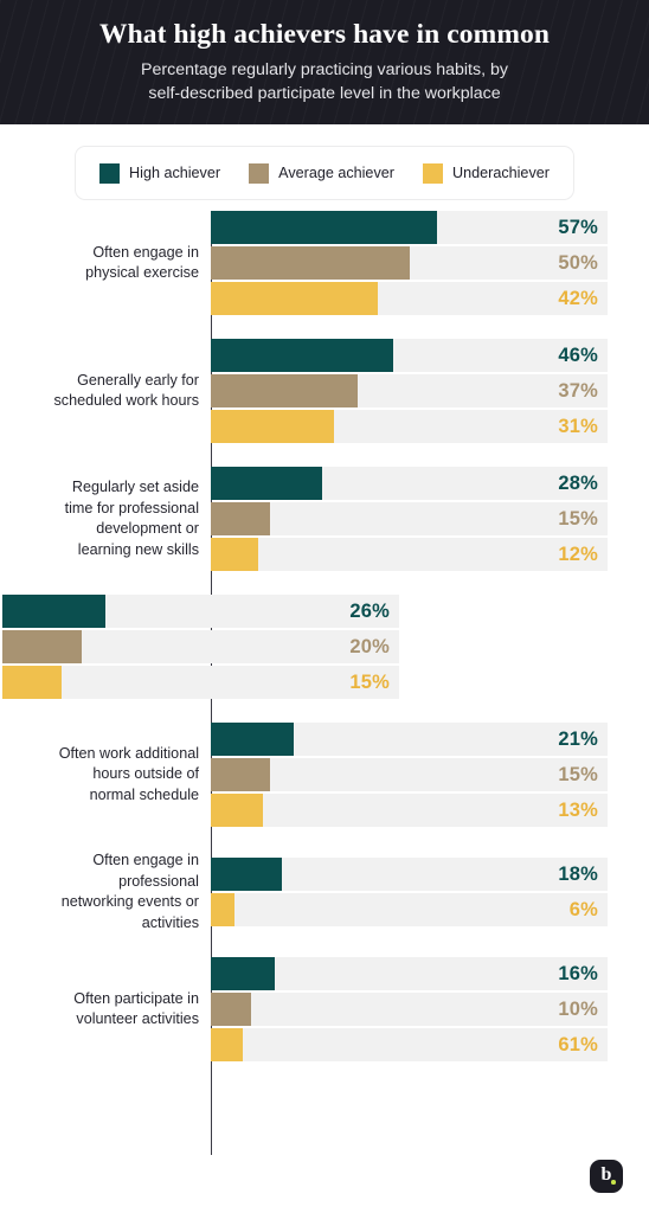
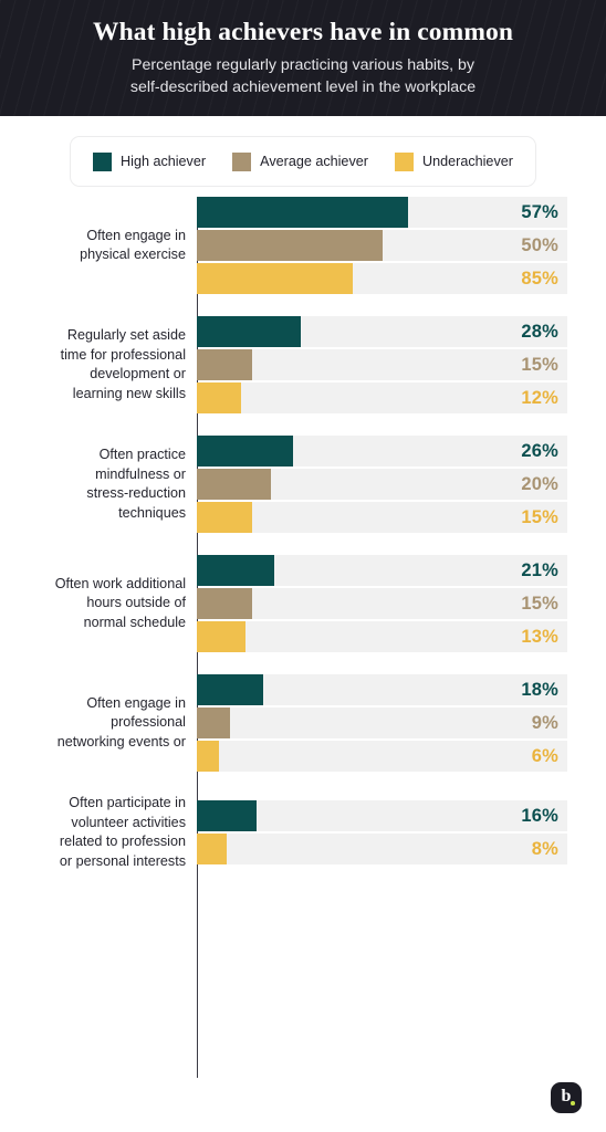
  What high achievers have in common
  Percentage regularly practicing various habits, by
- self-described participate level in the workplace
+ self-described achievement level in the workplace
  High achiever
  Average achiever
  Underachiever
  Often engage in
  physical exercise
  57%
  50%
- 42%
+ 85%
- Generally early for
- scheduled work hours
- 46%
- 37%
- 31%
  Regularly set aside
  time for professional
  development or
  learning new skills
  28%
  15%
  12%
+ Often practice
+ mindfulness or
+ stress-reduction
+ techniques
  26%
  20%
  15%
  Often work additional
  hours outside of
  normal schedule
  21%
  15%
  13%
  Often engage in
  professional
  networking events or
- activities
  18%
+ 9%
  6%
  Often participate in
  volunteer activities
+ related to profession
+ or personal interests
  16%
- 10%
- 61%
+ 8%
  b
